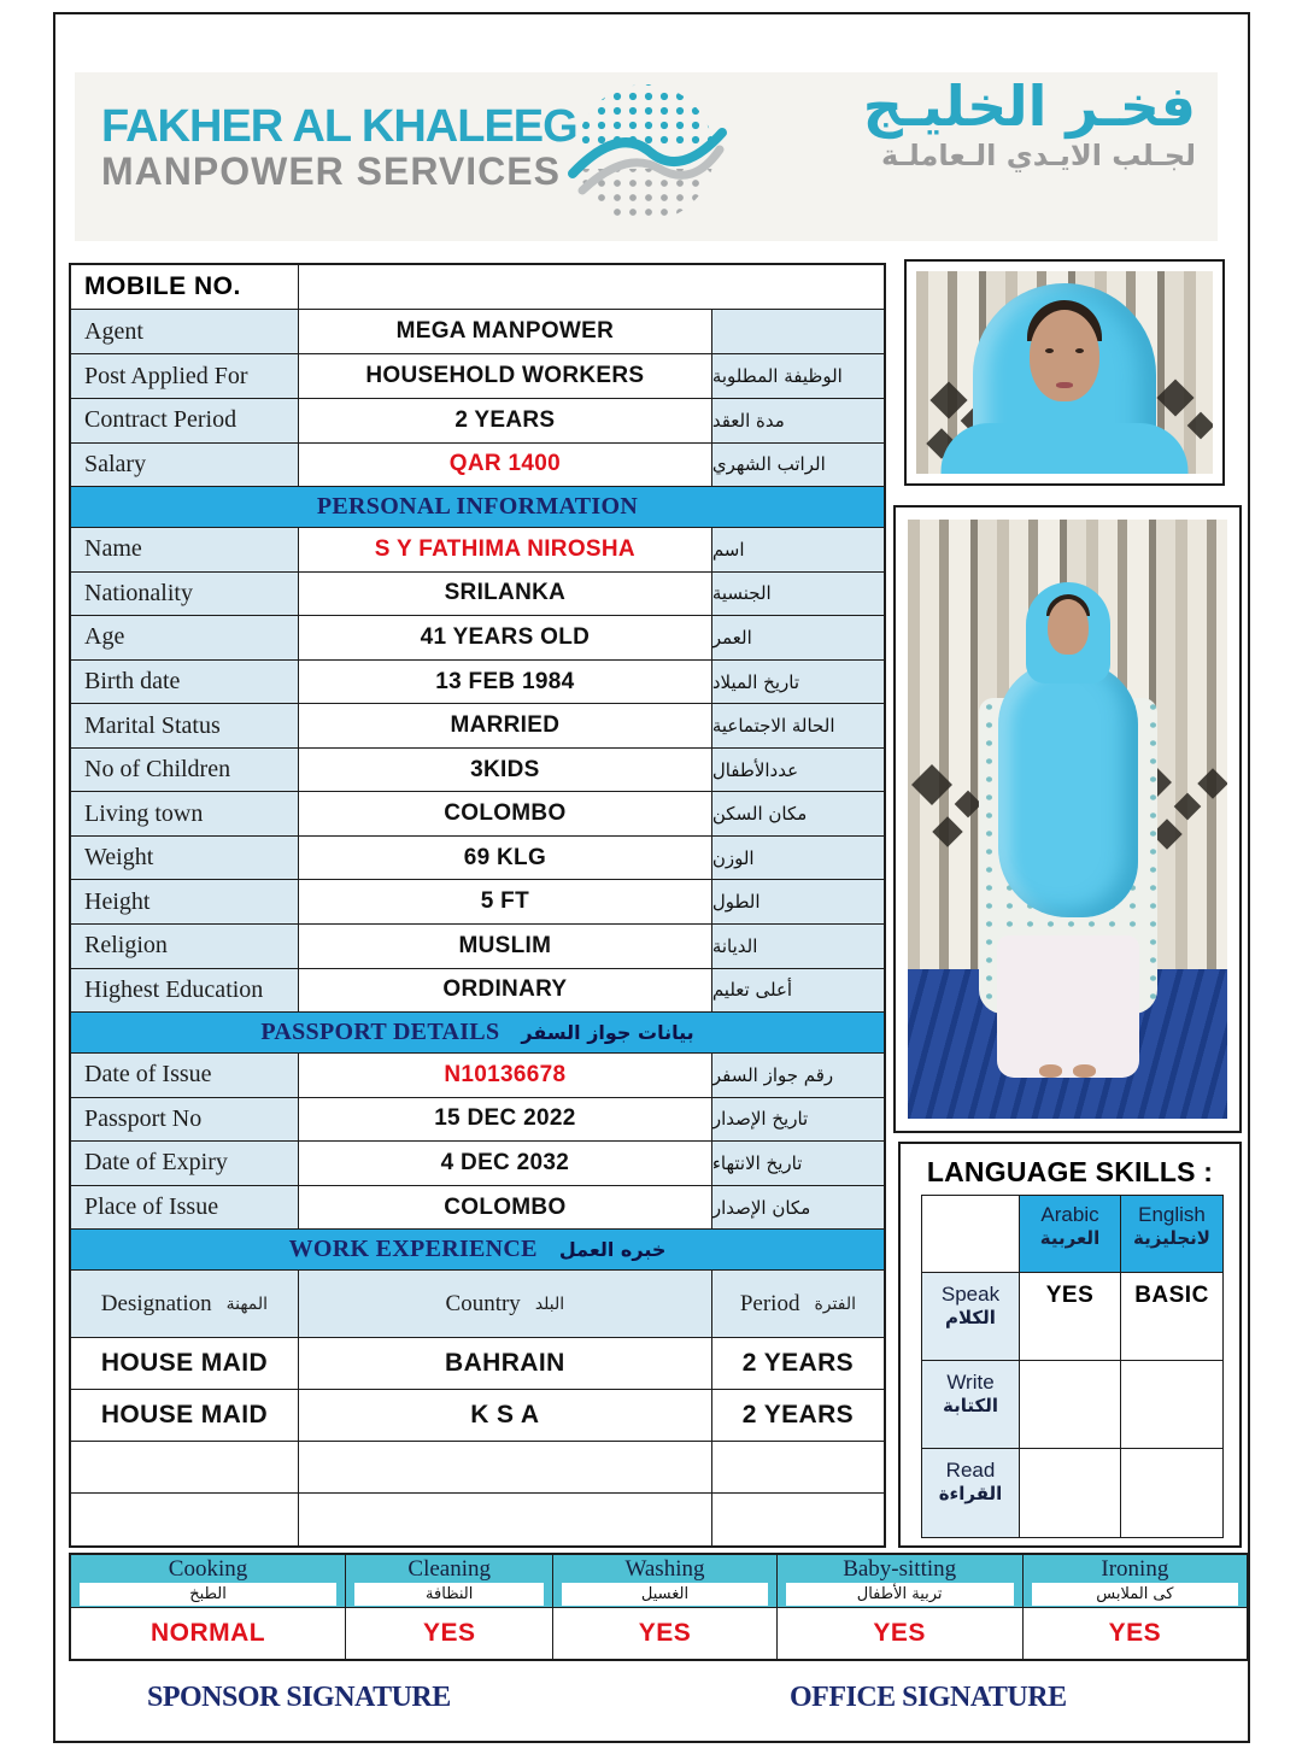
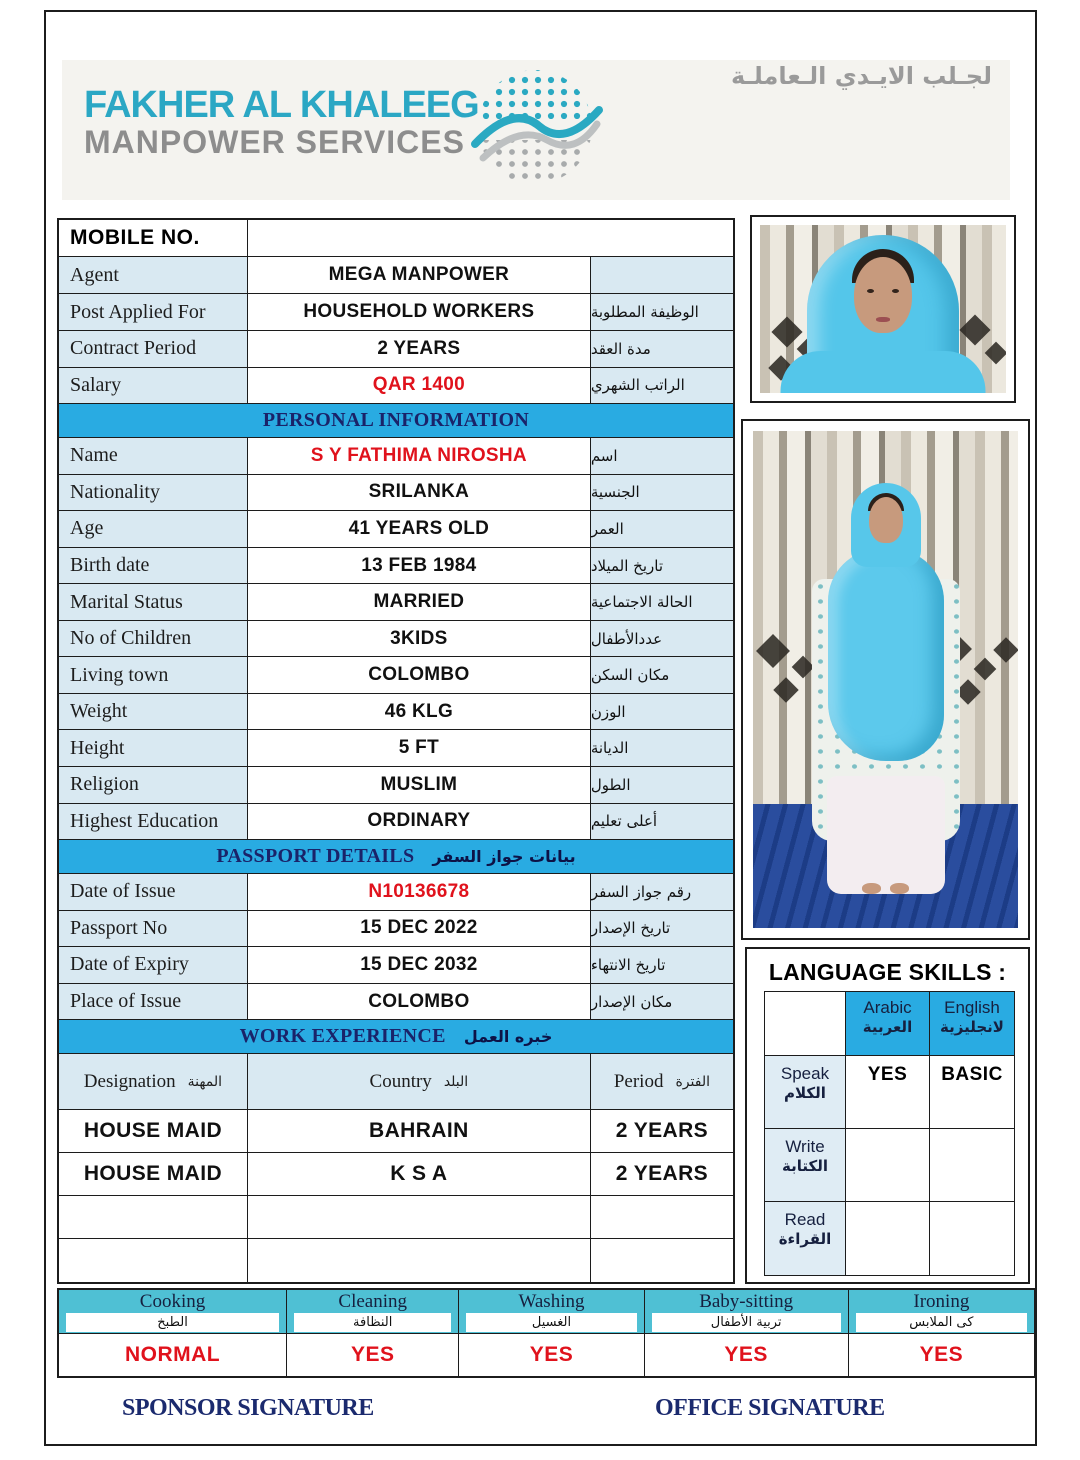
  FAKHER AL KHALEEG
  MANPOWER SERVICES
- فخـر الخليـج
  لجـلب الايـدي الـعاملـة
  MOBILE NO.
  Agent
  MEGA MANPOWER
  Post Applied For
  HOUSEHOLD WORKERS
  الوظيفة المطلوبة
  Contract Period
  2 YEARS
  مدة العقد
  Salary
  QAR 1400
  الراتب الشهري
  PERSONAL INFORMATION
  Name
  S Y FATHIMA NIROSHA
  اسم
  Nationality
  SRILANKA
  الجنسية
  Age
  41 YEARS OLD
  العمر
  Birth date
  13 FEB 1984
  تاريخ الميلاد
  Marital Status
  MARRIED
  الحالة الاجتماعية
  No of Children
  3KIDS
  عددالأطفال
  Living town
  COLOMBO
  مكان السكن
  Weight
- 69 KLG
+ 46 KLG
  الوزن
  Height
  5 FT
- الطول
+ الديانة
  Religion
  MUSLIM
- الديانة
+ الطول
  Highest Education
  ORDINARY
  أعلى تعليم
  PASSPORT DETAILS
  بيانات جواز السفر
  Date of Issue
  N10136678
  رقم جواز السفر
  Passport No
  15 DEC 2022
  تاريخ الإصدار
  Date of Expiry
- 4 DEC 2032
+ 15 DEC 2032
  تاريخ الانتهاء
  Place of Issue
  COLOMBO
  مكان الإصدار
  WORK EXPERIENCE
  خبره العمل
  Designation
  المهنة
  Country
  البلد
  Period
  الفترة
  HOUSE MAID
  BAHRAIN
  2 YEARS
  HOUSE MAID
  K S A
  2 YEARS
  LANGUAGE SKILLS :
  Arabic
  العربية
  English
  لانجليزية
  Speak
  الكلام
  YES
  BASIC
  Write
  الكتابة
  Read
  القراءة
  Cooking
  الطبخ
  Cleaning
  النظافة
  Washing
  الغسيل
  Baby-sitting
  تربية الأطفال
  Ironing
  كى الملابس
  NORMAL
  YES
  YES
  YES
  YES
  SPONSOR SIGNATURE
  OFFICE SIGNATURE
